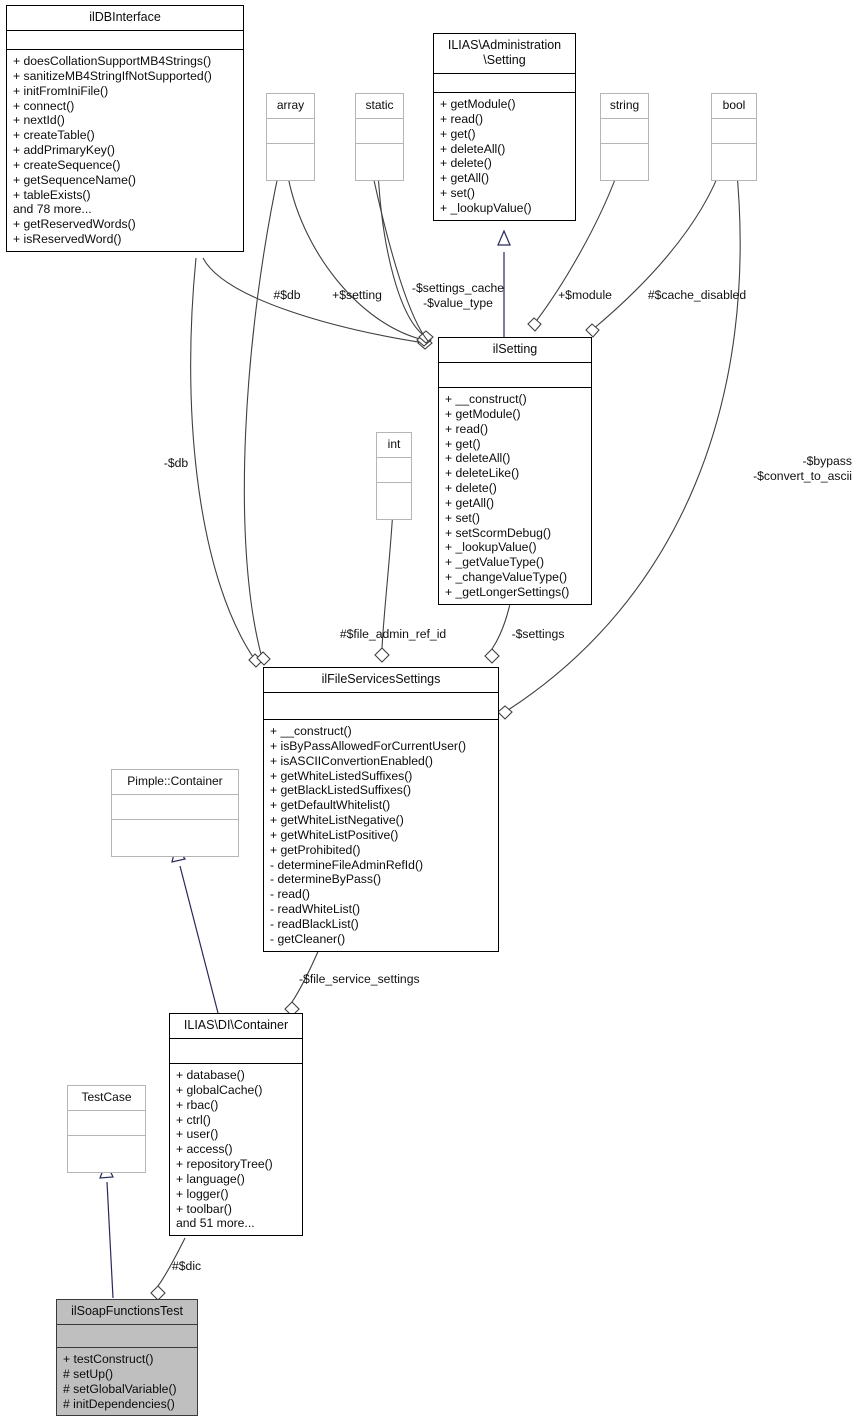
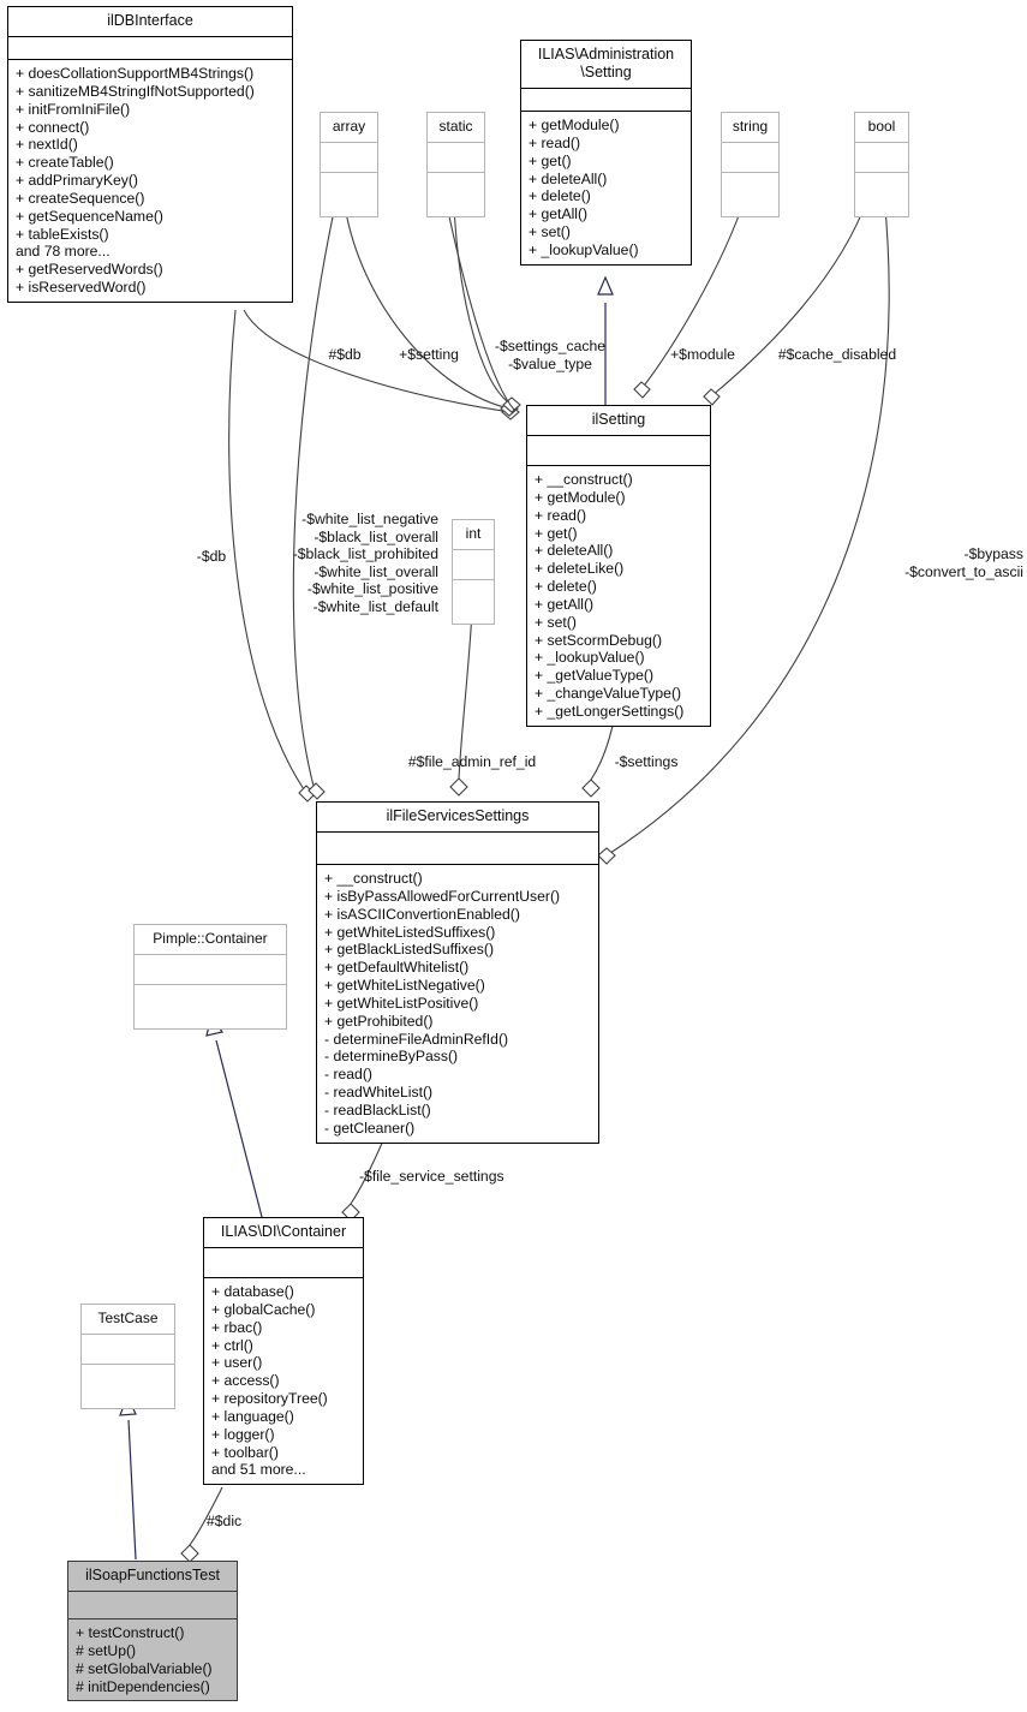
  ilDBInterface
  + doesCollationSupportMB4Strings()
  + sanitizeMB4StringIfNotSupported()
  + initFromIniFile()
  + connect()
  + nextId()
  + createTable()
  + addPrimaryKey()
  + createSequence()
  + getSequenceName()
  + tableExists()
  and 78 more...
  + getReservedWords()
  + isReservedWord()
  array
  static
  ILIAS\Administration
  \Setting
  + getModule()
  + read()
  + get()
  + deleteAll()
  + delete()
  + getAll()
  + set()
  + _lookupValue()
  string
  bool
  int
  ilSetting
  + __construct()
  + getModule()
  + read()
  + get()
  + deleteAll()
  + deleteLike()
  + delete()
  + getAll()
  + set()
  + setScormDebug()
  + _lookupValue()
  + _getValueType()
  + _changeValueType()
  + _getLongerSettings()
  ilFileServicesSettings
  + __construct()
  + isByPassAllowedForCurrentUser()
  + isASCIIConvertionEnabled()
  + getWhiteListedSuffixes()
  + getBlackListedSuffixes()
  + getDefaultWhitelist()
  + getWhiteListNegative()
  + getWhiteListPositive()
  + getProhibited()
  - determineFileAdminRefId()
  - determineByPass()
  - read()
  - readWhiteList()
  - readBlackList()
  - getCleaner()
  Pimple::Container
  ILIAS\DI\Container
  + database()
  + globalCache()
  + rbac()
  + ctrl()
  + user()
  + access()
  + repositoryTree()
  + language()
  + logger()
  + toolbar()
  and 51 more...
  TestCase
  ilSoapFunctionsTest
  + testConstruct()
  # setUp()
  # setGlobalVariable()
  # initDependencies()
  #$db
  +$setting
  -$settings_cache
  -$value_type
  +$module
  #$cache_disabled
  -$db
+ -$white_list_negative
+ -$black_list_overall
+ -$black_list_prohibited
+ -$white_list_overall
+ -$white_list_positive
+ -$white_list_default
  -$bypass
  -$convert_to_ascii
  #$file_admin_ref_id
  -$settings
  -$file_service_settings
  #$dic
